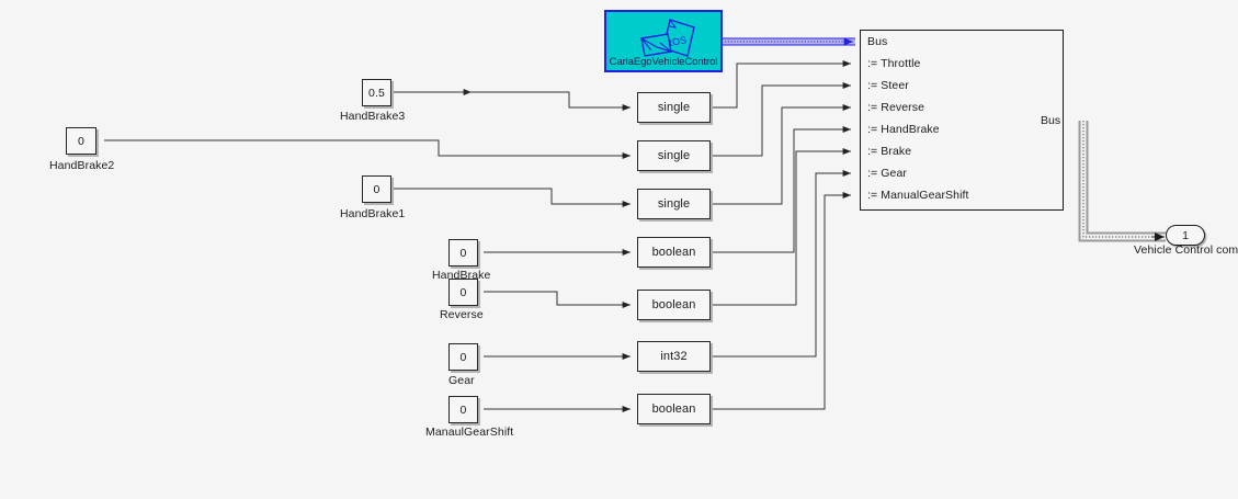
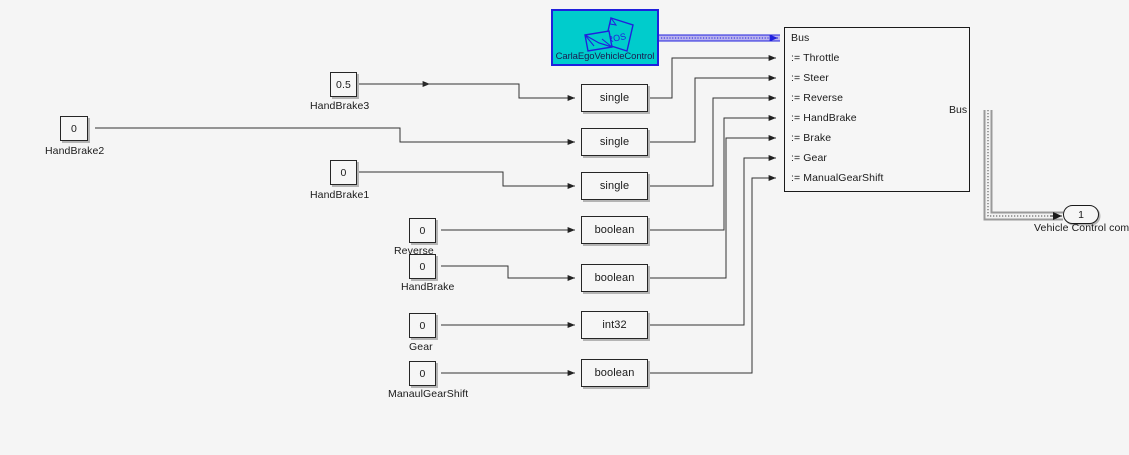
  CarlaEgoVehicleControl
  0.5
  HandBrake3
  0
  HandBrake2
  0
  HandBrake1
  0
- HandBrake
+ Reverse
  0
- Reverse
+ HandBrake
  0
  Gear
  0
  ManaulGearShift
  single
  single
  single
  boolean
  boolean
  int32
  boolean
  Bus
  := Throttle
  := Steer
  := Reverse
  := HandBrake
  := Brake
  := Gear
  := ManualGearShift
  Bus
  1
  Vehicle Control com
